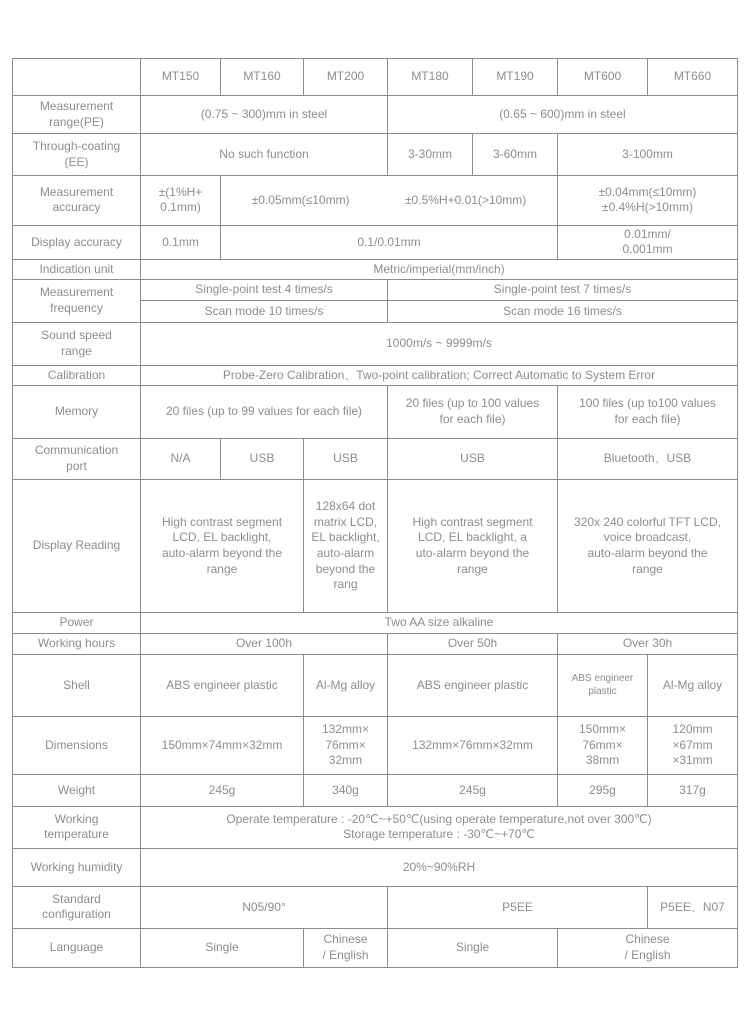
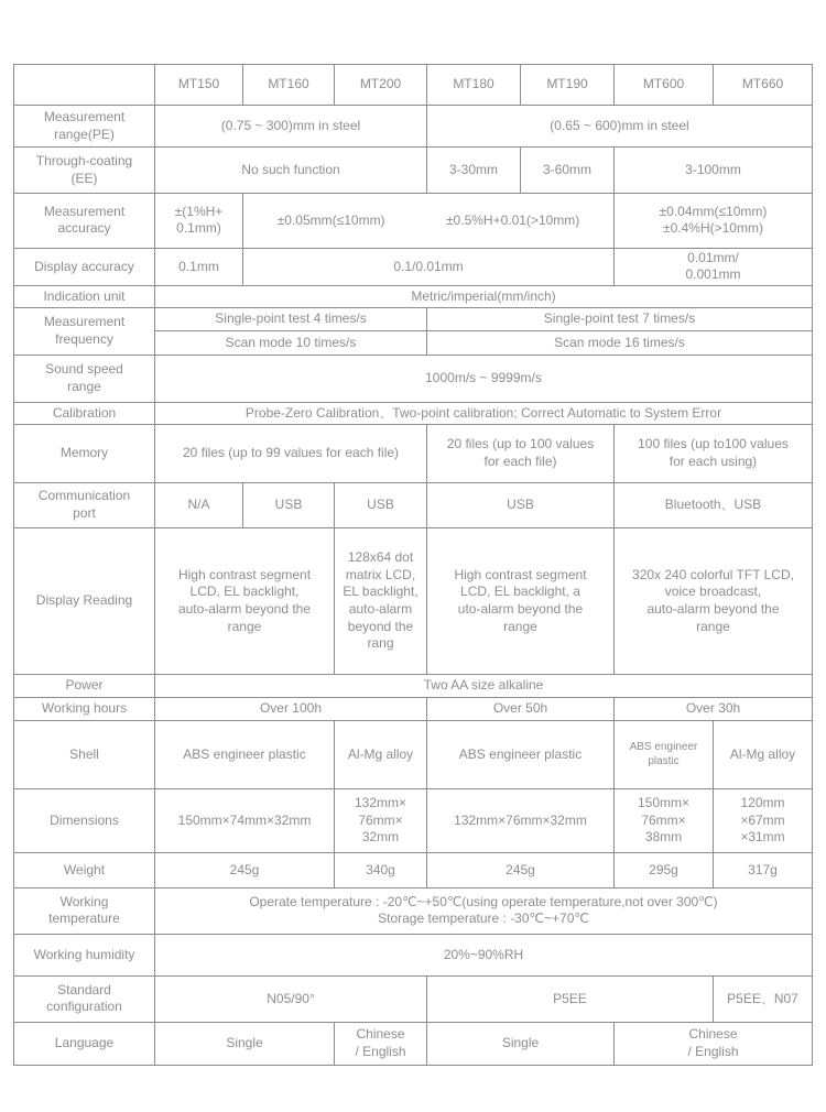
  	MT150	MT160	MT200	MT180	MT190	MT600	MT660
  Measurement range(PE)	(0.75 ~ 300)mm in steel	(0.65 ~ 600)mm in steel
  Through-coating (EE)	No such function	3-30mm	3-60mm	3-100mm
  Measurement accuracy	±(1%H+ 0.1mm)	±0.05mm(≤10mm) ±0.5%H+0.01(>10mm)	±0.04mm(≤10mm) ±0.4%H(>10mm)
  Display accuracy	0.1mm	0.1/0.01mm	0.01mm/ 0.001mm
  Indication unit	Metric/imperial(mm/inch)
  Measurement frequency	Single-point test 4 times/s	Single-point test 7 times/s
  Scan mode 10 times/s	Scan mode 16 times/s
  Sound speed range	1000m/s ~ 9999m/s
  Calibration	Probe-Zero Calibration、Two-point calibration; Correct Automatic to System Error
- Memory	20 files (up to 99 values for each file)	20 files (up to 100 values for each file)	100 files (up to100 values for each file)
+ Memory	20 files (up to 99 values for each file)	20 files (up to 100 values for each file)	100 files (up to100 values for each using)
  Communication port	N/A	USB	USB	USB	Bluetooth、USB
  Display Reading	High contrast segment LCD, EL backlight, auto-alarm beyond the range	128x64 dot matrix LCD, EL backlight, auto-alarm beyond the rang	High contrast segment LCD, EL backlight, a uto-alarm beyond the range	320x 240 colorful TFT LCD, voice broadcast, auto-alarm beyond the range
  Power	Two AA size alkaline
  Working hours	Over 100h	Over 50h	Over 30h
  Shell	ABS engineer plastic	Al-Mg alloy	ABS engineer plastic	ABS engineer plastic	Al-Mg alloy
  Dimensions	150mm×74mm×32mm	132mm× 76mm× 32mm	132mm×76mm×32mm	150mm× 76mm× 38mm	120mm ×67mm ×31mm
  Weight	245g	340g	245g	295g	317g
  Working temperature	Operate temperature : -20℃~+50℃(using operate temperature,not over 300℃) Storage temperature : -30℃~+70℃
  Working humidity	20%~90%RH
  Standard configuration	N05/90°	P5EE	P5EE、N07
  Language	Single	Chinese / English	Single	Chinese / English
